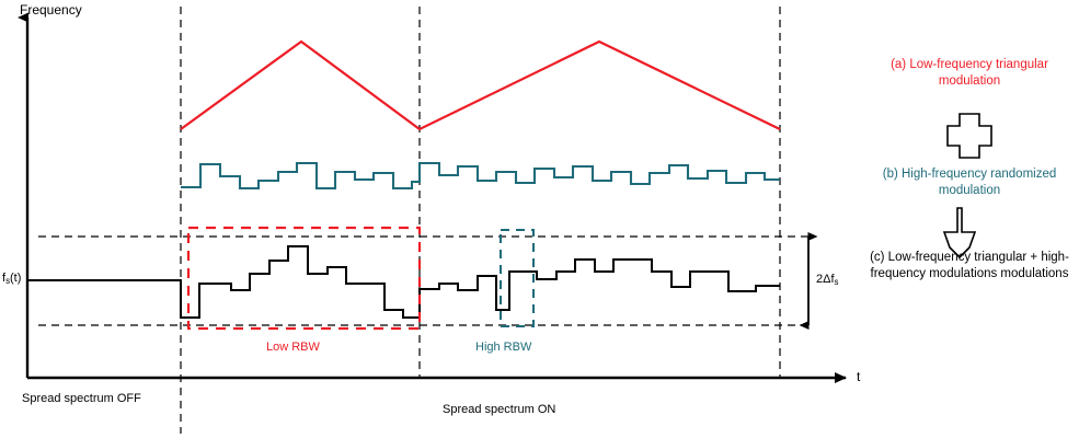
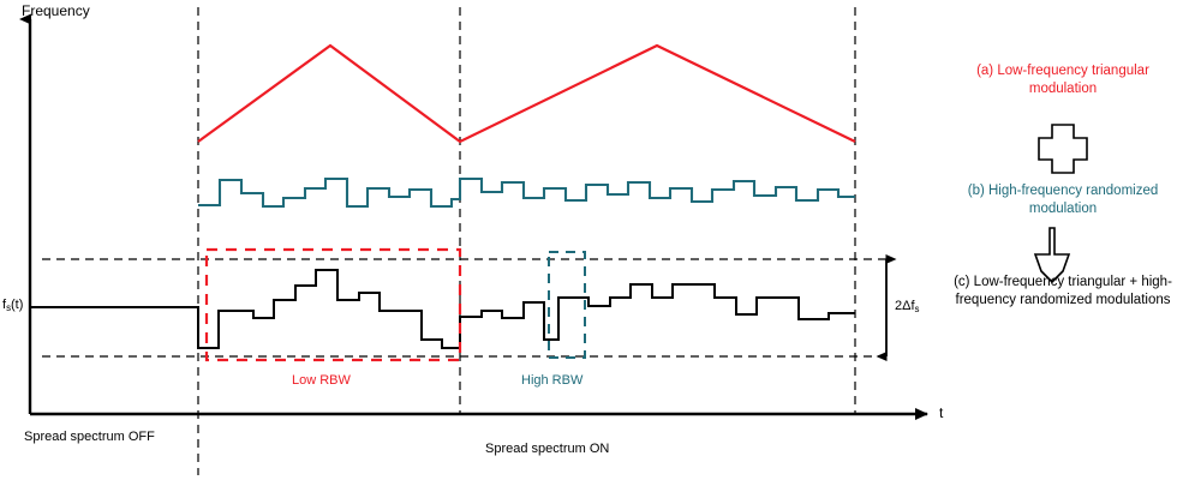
  Frequency
  t
  fs(t)
  2Δfs
  Low RBW
  High RBW
  Spread spectrum OFF
  Spread spectrum ON
  (a) Low-frequency triangular modulation
  (b) High-frequency randomized modulation
- (c) Low-frequency triangular + high-frequency modulations modulations
+ (c) Low-frequency triangular + high-frequency randomized modulations
